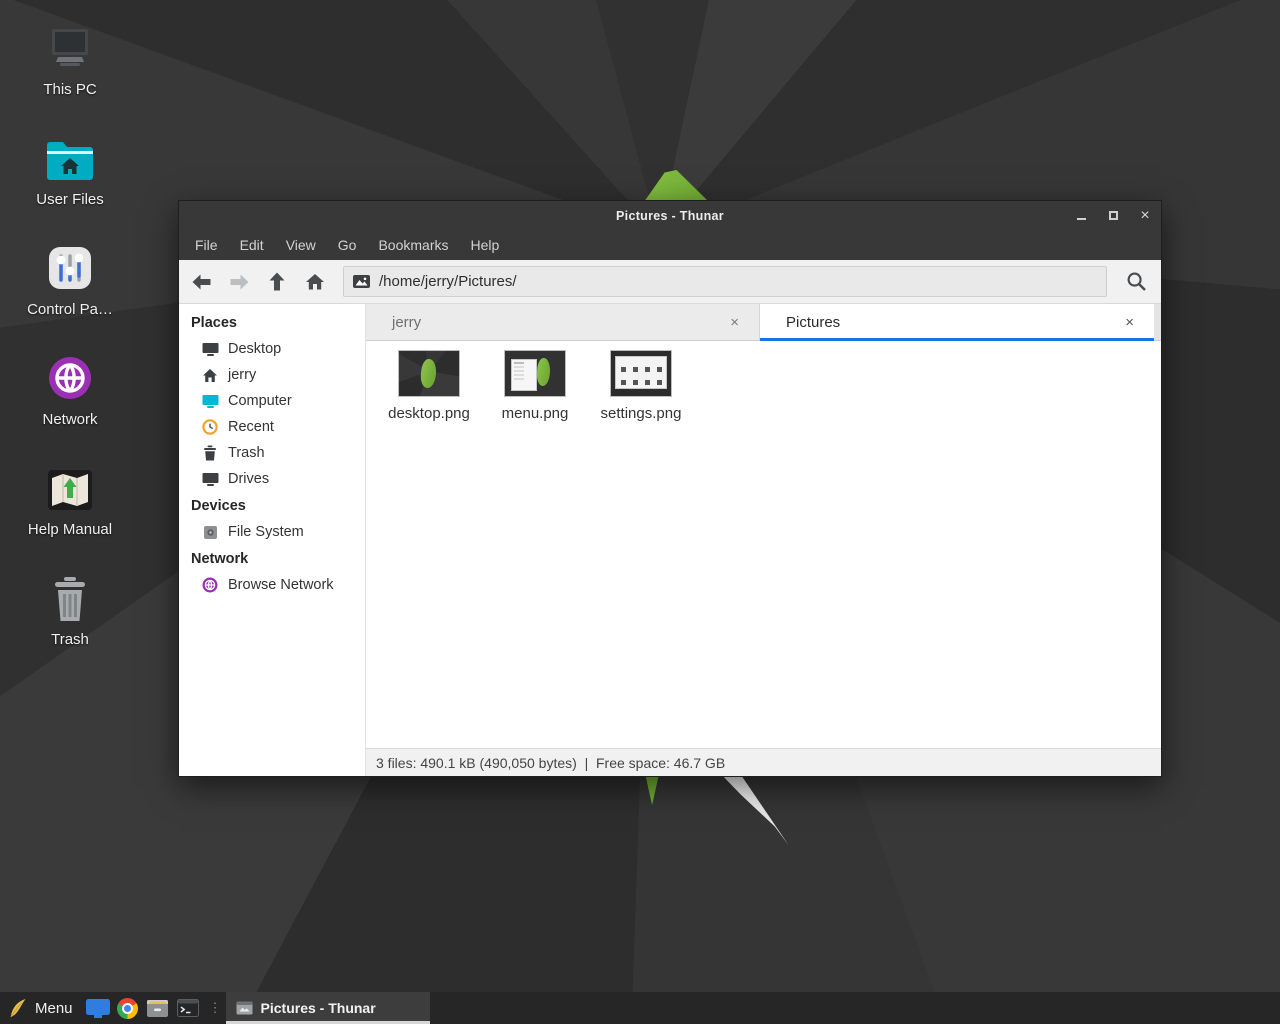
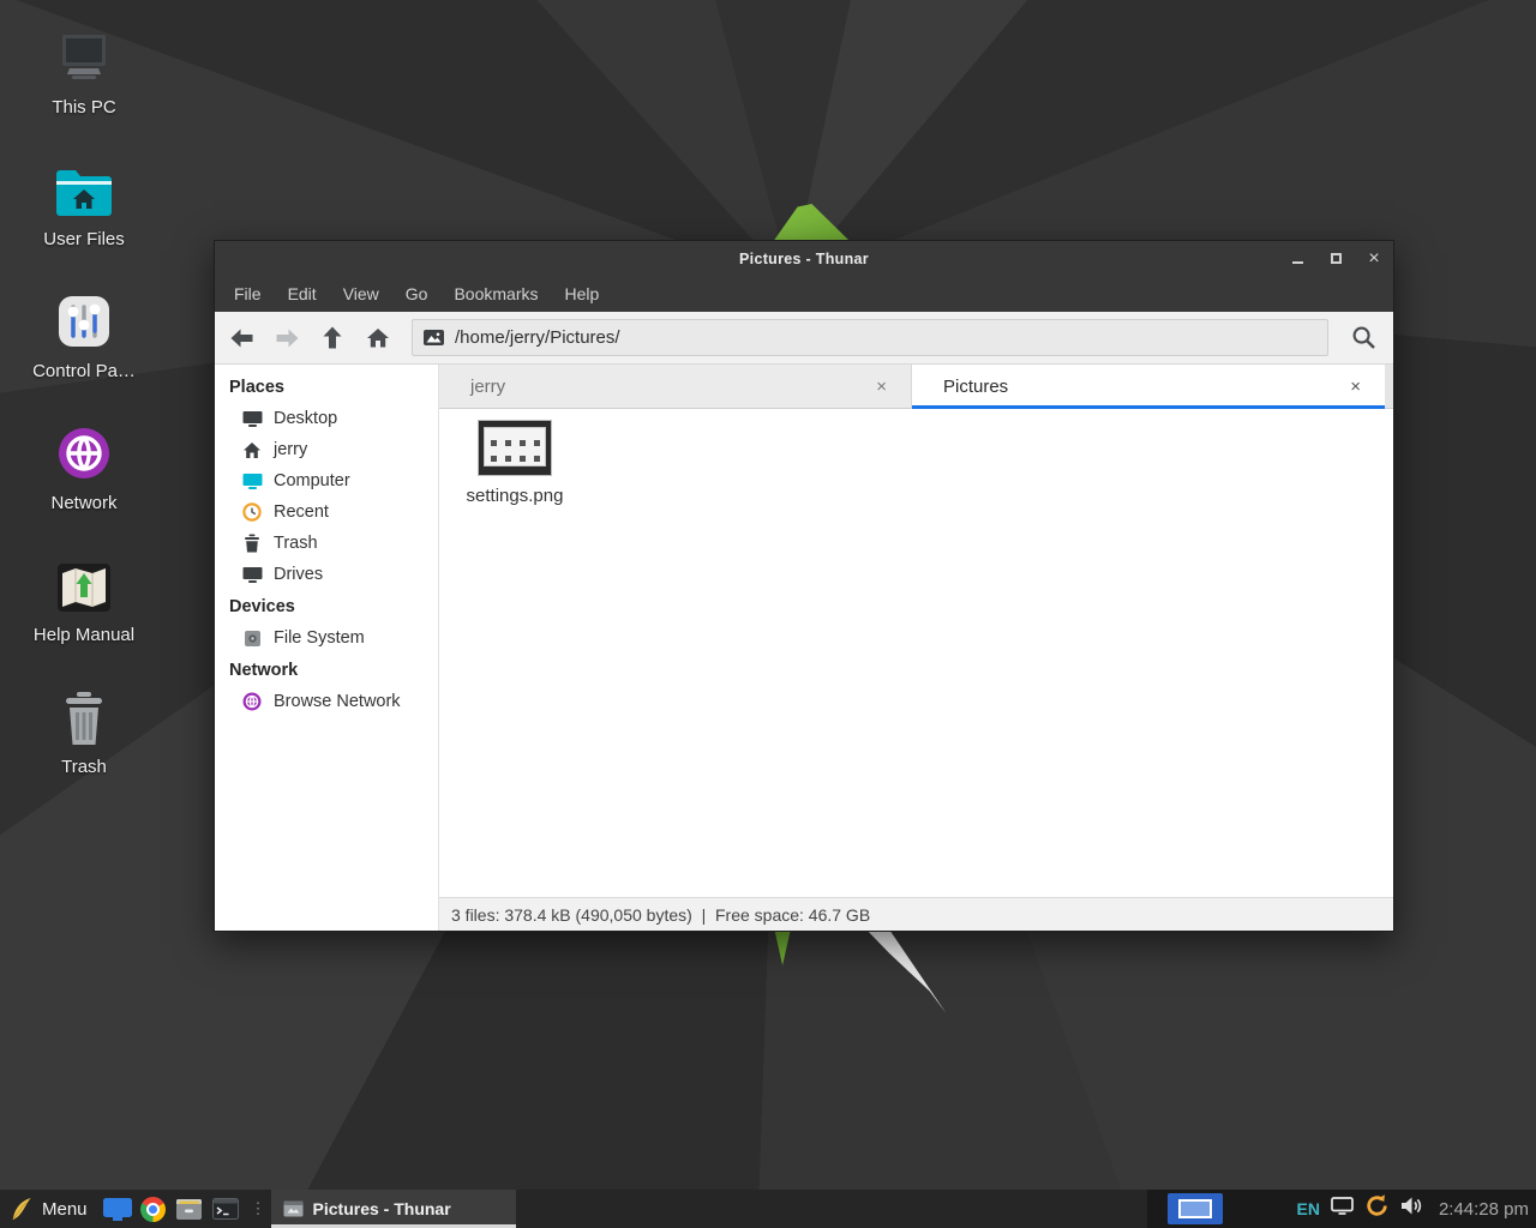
  This PC
  User Files
  Control Pa…
  Network
  Help Manual
  Trash
  Pictures - Thunar
  ×
  File
  Edit
  View
  Go
  Bookmarks
  Help
  /home/jerry/Pictures/
  Places
  Desktop
  jerry
  Computer
  Recent
  Trash
  Drives
  Devices
  File System
  Network
  Browse Network
  jerry
  ×
  Pictures
  ×
- desktop.png
- menu.png
  settings.png
- 3 files: 490.1 kB (490,050 bytes) | Free space: 46.7 GB
+ 3 files: 378.4 kB (490,050 bytes) | Free space: 46.7 GB
  Menu
  ⋮
  Pictures - Thunar
+ EN
+ 2:44:28 pm
